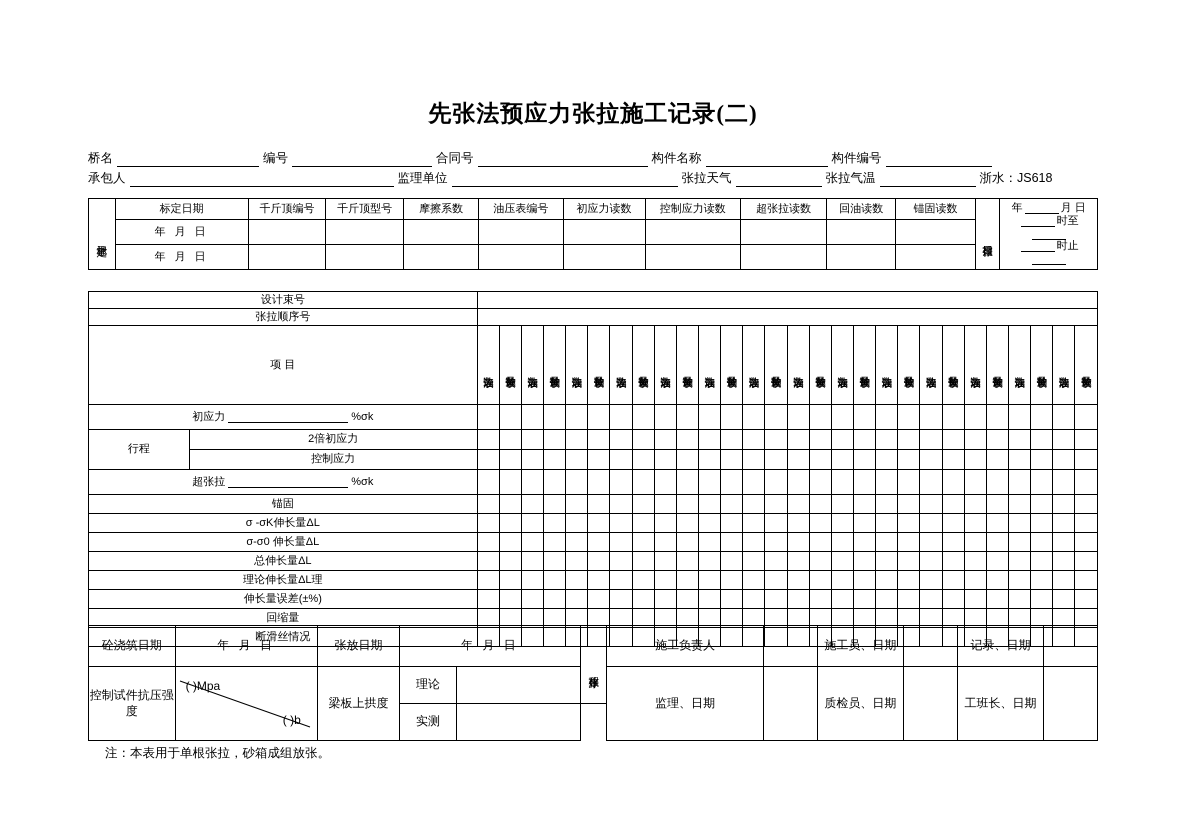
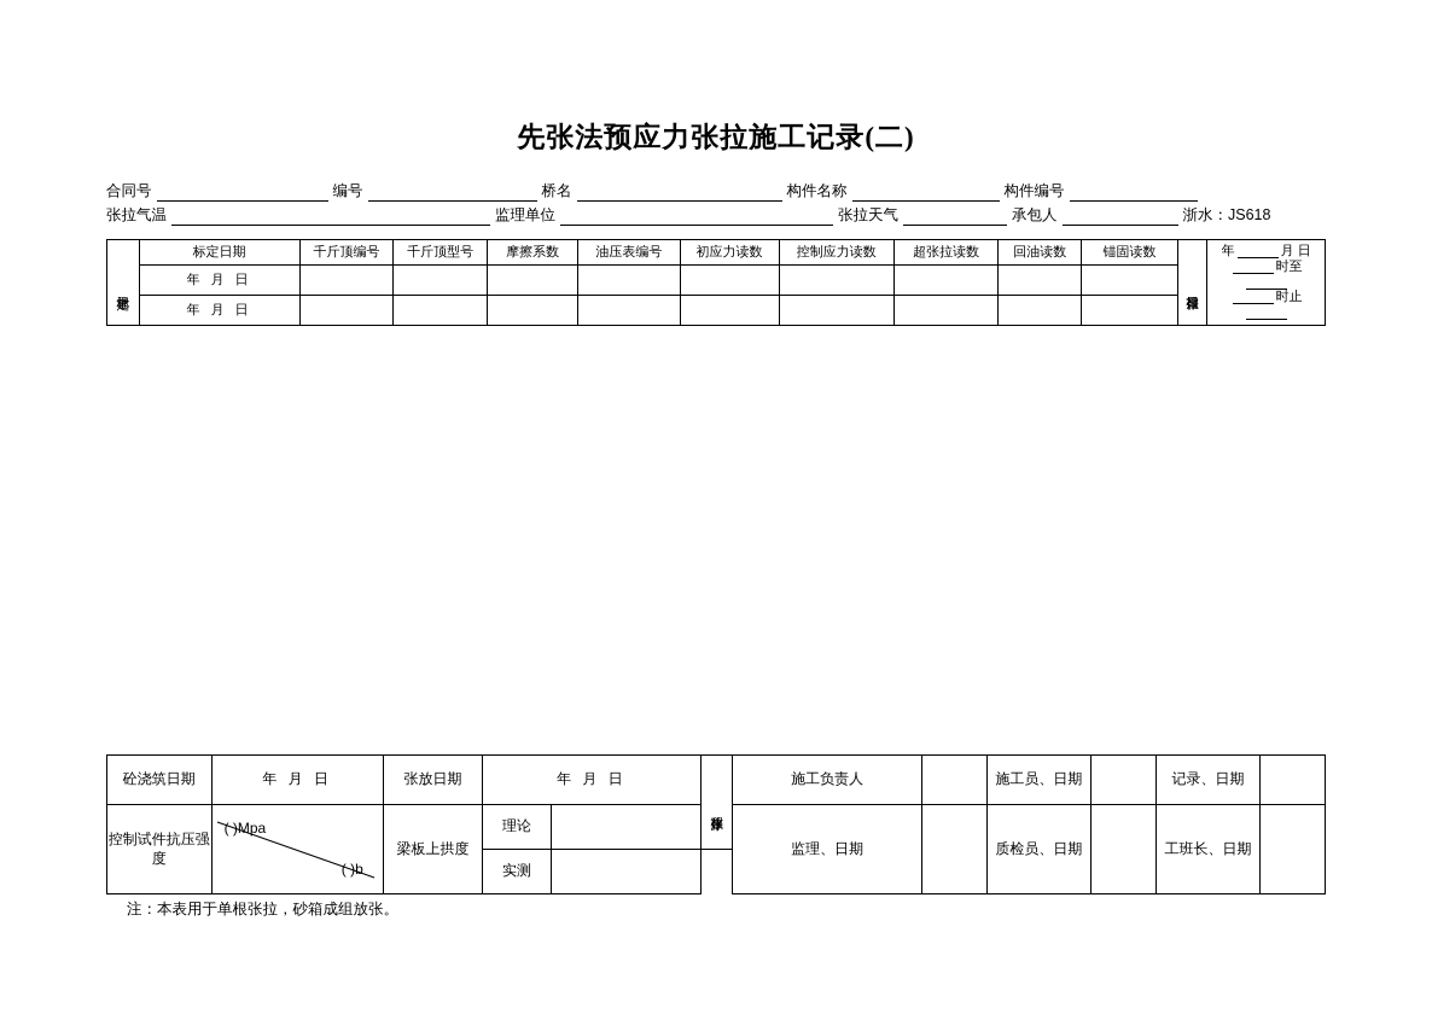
  先张法预应力张拉施工记录(二)
- 桥名
+ 合同号
  编号
- 合同号
+ 桥名
  构件名称
  构件编号
- 承包人
+ 张拉气温
  监理单位
  张拉天气
- 张拉气温
+ 承包人
  浙水：JS618
  	标定日期	千斤顶编号	千斤顶型号	摩擦系数	油压表编号	初应力读数	控制应力读数	超张拉读数	回油读数	锚固读数		年 月 日 时至 时止
  年 月 日
  年 月 日
- 设计束号
- 张拉顺序号
- 项 目
- 初应力 %σk
- 行程	2倍初应力
- 控制应力
- 超张拉 %σk
- 锚固
- σ -σK伸长量ΔL
- σ-σ0 伸长量ΔL
- 总伸长量ΔL
- 理论伸长量ΔL理
- 伸长量误差(±%)
- 回缩量
- 断滑丝情况
  砼浇筑日期	年 月 日	张放日期	年 月 日		施工负责人		施工员、日期		记录、日期
  控制试件抗压强度	( )Mpa ( )b	梁板上拱度	理论		监理、日期		质检员、日期		工班长、日期
  实测
  注：本表用于单根张拉，砂箱成组放张。
